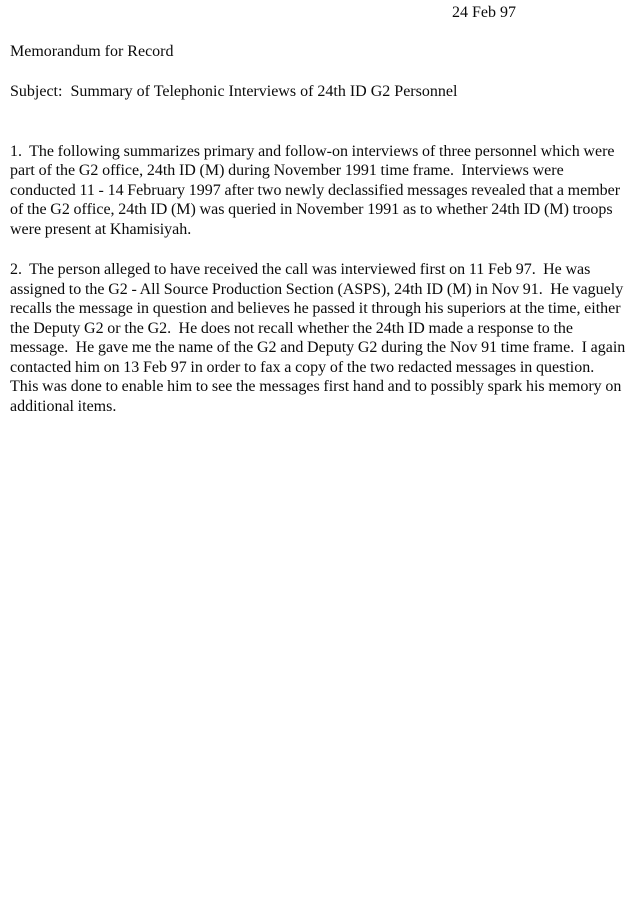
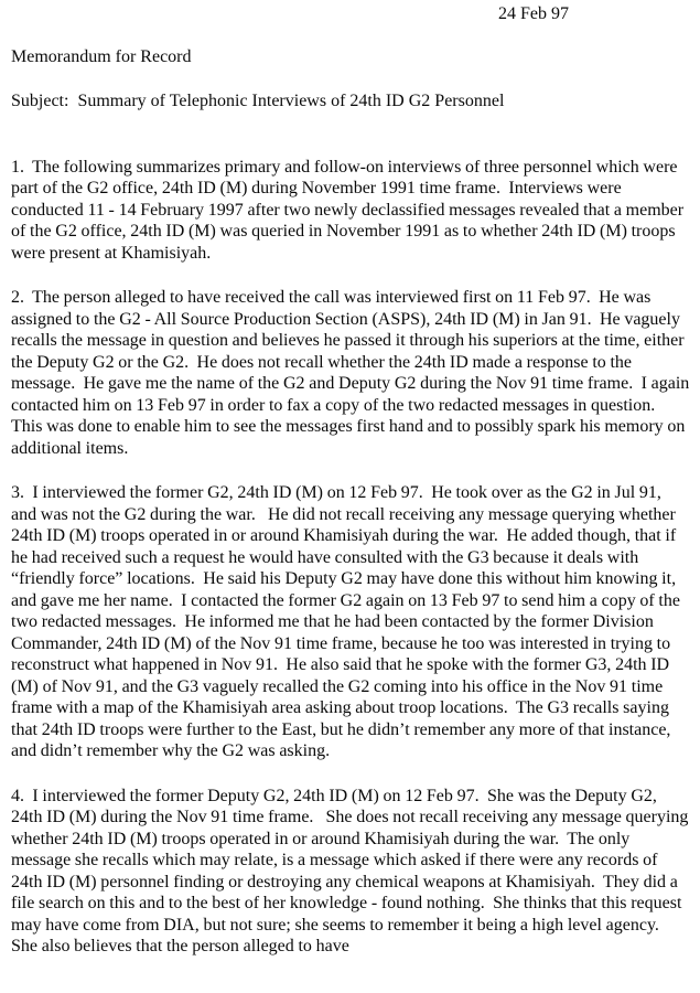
  24 Feb 97
  Memorandum for Record
  Subject: Summary of Telephonic Interviews of 24th ID G2 Personnel
  1. The following summarizes primary and follow-on interviews of three personnel which were part of the G2 office, 24th ID (M) during November 1991 time frame. Interviews were conducted 11 - 14 February 1997 after two newly declassified messages revealed that a member of the G2 office, 24th ID (M) was queried in November 1991 as to whether 24th ID (M) troops were present at Khamisiyah.
- 2. The person alleged to have received the call was interviewed first on 11 Feb 97. He was assigned to the G2 - All Source Production Section (ASPS), 24th ID (M) in Nov 91. He vaguely recalls the message in question and believes he passed it through his superiors at the time, either the Deputy G2 or the G2. He does not recall whether the 24th ID made a response to the message. He gave me the name of the G2 and Deputy G2 during the Nov 91 time frame. I again contacted him on 13 Feb 97 in order to fax a copy of the two redacted messages in question. This was done to enable him to see the messages first hand and to possibly spark his memory on additional items.
+ 2. The person alleged to have received the call was interviewed first on 11 Feb 97. He was assigned to the G2 - All Source Production Section (ASPS), 24th ID (M) in Jan 91. He vaguely recalls the message in question and believes he passed it through his superiors at the time, either the Deputy G2 or the G2. He does not recall whether the 24th ID made a response to the message. He gave me the name of the G2 and Deputy G2 during the Nov 91 time frame. I again contacted him on 13 Feb 97 in order to fax a copy of the two redacted messages in question. This was done to enable him to see the messages first hand and to possibly spark his memory on additional items.
+ 3. I interviewed the former G2, 24th ID (M) on 12 Feb 97. He took over as the G2 in Jul 91, and was not the G2 during the war. He did not recall receiving any message querying whether 24th ID (M) troops operated in or around Khamisiyah during the war. He added though, that if he had received such a request he would have consulted with the G3 because it deals with “friendly force” locations. He said his Deputy G2 may have done this without him knowing it, and gave me her name. I contacted the former G2 again on 13 Feb 97 to send him a copy of the two redacted messages. He informed me that he had been contacted by the former Division Commander, 24th ID (M) of the Nov 91 time frame, because he too was interested in trying to reconstruct what happened in Nov 91. He also said that he spoke with the former G3, 24th ID (M) of Nov 91, and the G3 vaguely recalled the G2 coming into his office in the Nov 91 time frame with a map of the Khamisiyah area asking about troop locations. The G3 recalls saying that 24th ID troops were further to the East, but he didn’t remember any more of that instance, and didn’t remember why the G2 was asking.
+ 4. I interviewed the former Deputy G2, 24th ID (M) on 12 Feb 97. She was the Deputy G2, 24th ID (M) during the Nov 91 time frame. She does not recall receiving any message querying whether 24th ID (M) troops operated in or around Khamisiyah during the war. The only message she recalls which may relate, is a message which asked if there were any records of 24th ID (M) personnel finding or destroying any chemical weapons at Khamisiyah. They did a file search on this and to the best of her knowledge - found nothing. She thinks that this request may have come from DIA, but not sure; she seems to remember it being a high level agency. She also believes that the person alleged to have
